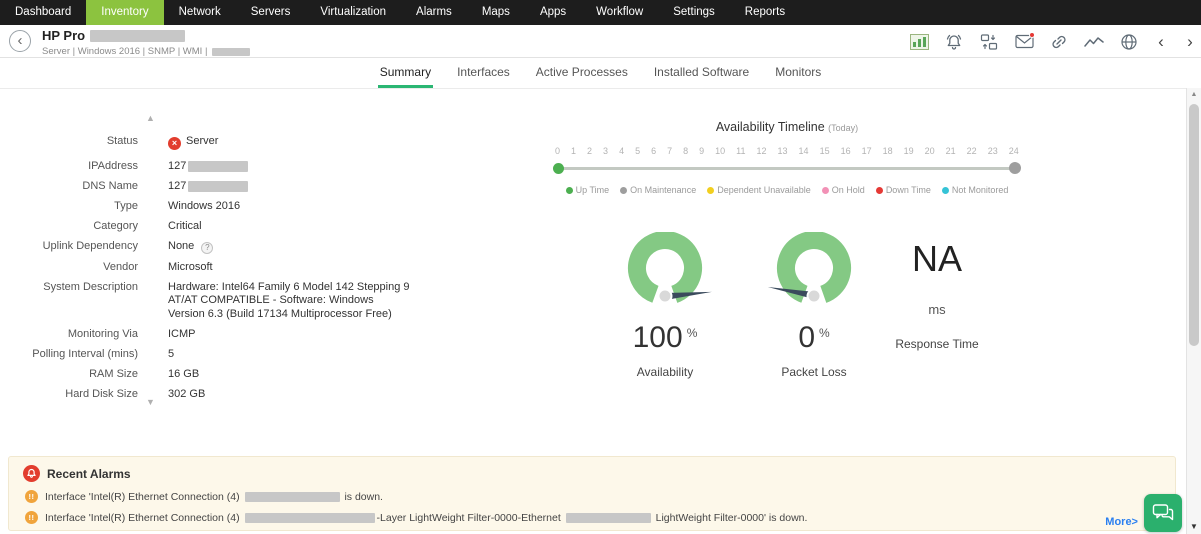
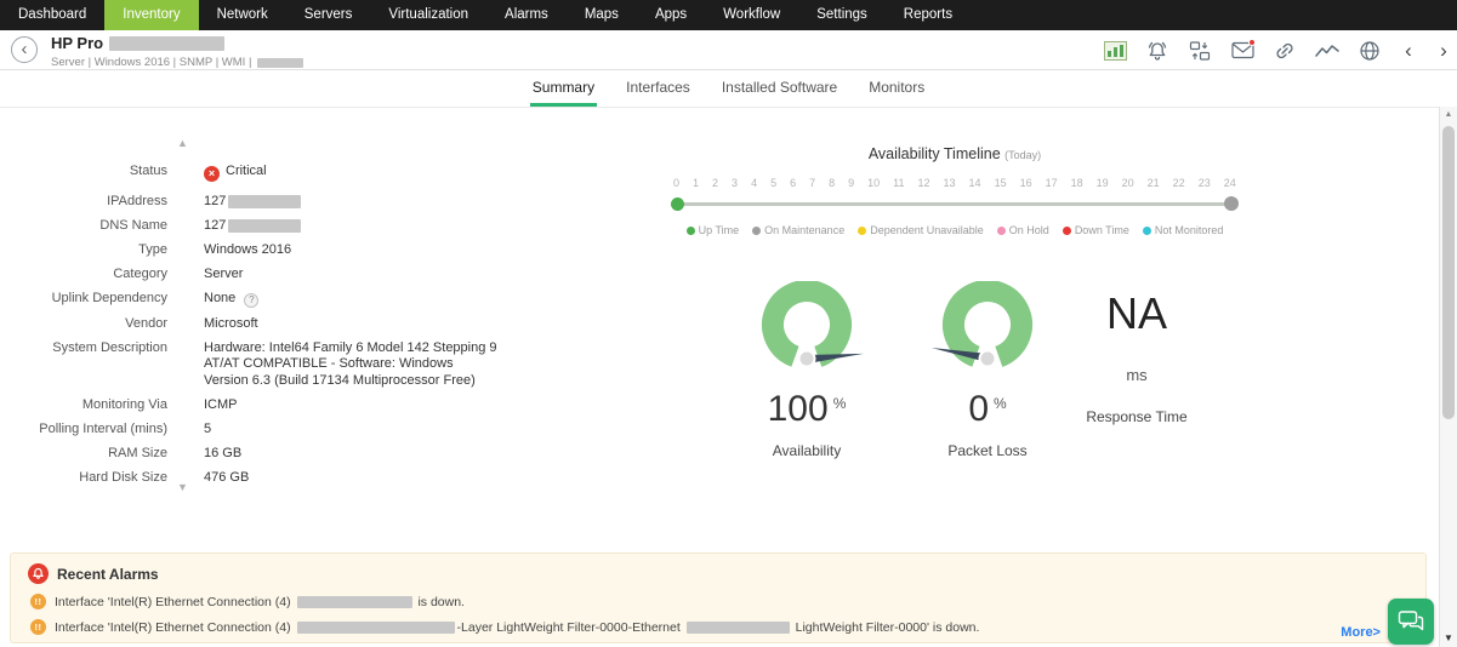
  Dashboard
  Inventory
  Network
  Servers
  Virtualization
  Alarms
  Maps
  Apps
  Workflow
  Settings
  Reports
  ‹
  HP Pro
  Server | Windows 2016 | SNMP | WMI |
  ‹
  ›
  Summary
  Interfaces
- Active Processes
  Installed Software
  Monitors
  ▲
  Status
- × Server
+ × Critical
  IPAddress
  127
  DNS Name
  127
  Type
  Windows 2016
  Category
- Critical
+ Server
  Uplink Dependency
  None ?
  Vendor
  Microsoft
  System Description
  Hardware: Intel64 Family 6 Model 142 Stepping 9 AT/AT COMPATIBLE - Software: Windows Version 6.3 (Build 17134 Multiprocessor Free)
  Monitoring Via
  ICMP
  Polling Interval (mins)
  5
  RAM Size
  16 GB
  Hard Disk Size
- 302 GB
+ 476 GB
  ▼
  Availability Timeline (Today)
  0
  1
  2
  3
  4
  5
  6
  7
  8
  9
  10
  11
  12
  13
  14
  15
  16
  17
  18
  19
  20
  21
  22
  23
  24
  Up Time
  On Maintenance
  Dependent Unavailable
  On Hold
  Down Time
  Not Monitored
  100 %
  Availability
  0 %
  Packet Loss
  NA
  ms
  Response Time
  Recent Alarms
  !!
  Interface 'Intel(R) Ethernet Connection (4) is down.
  !!
  Interface 'Intel(R) Ethernet Connection (4) -Layer LightWeight Filter-0000-Ethernet LightWeight Filter-0000' is down.
  More>
  ▼
